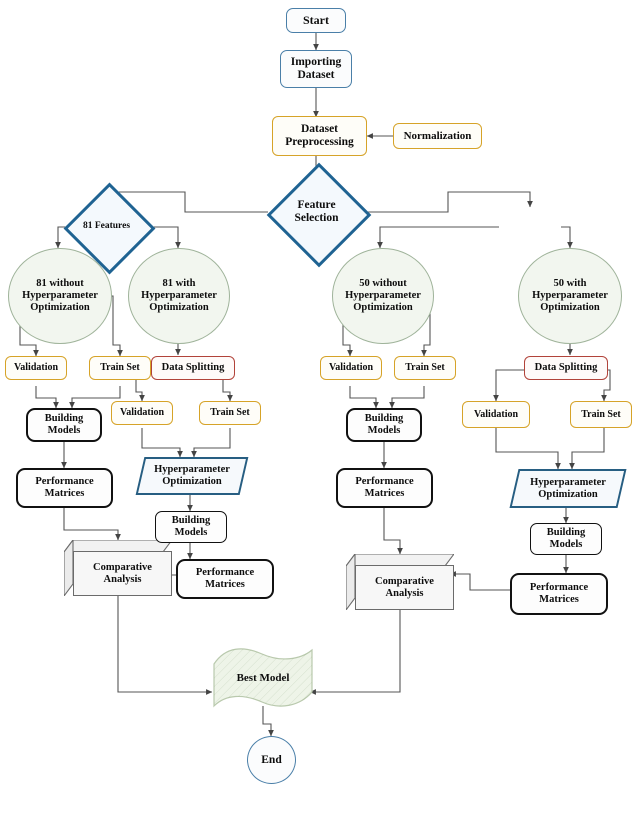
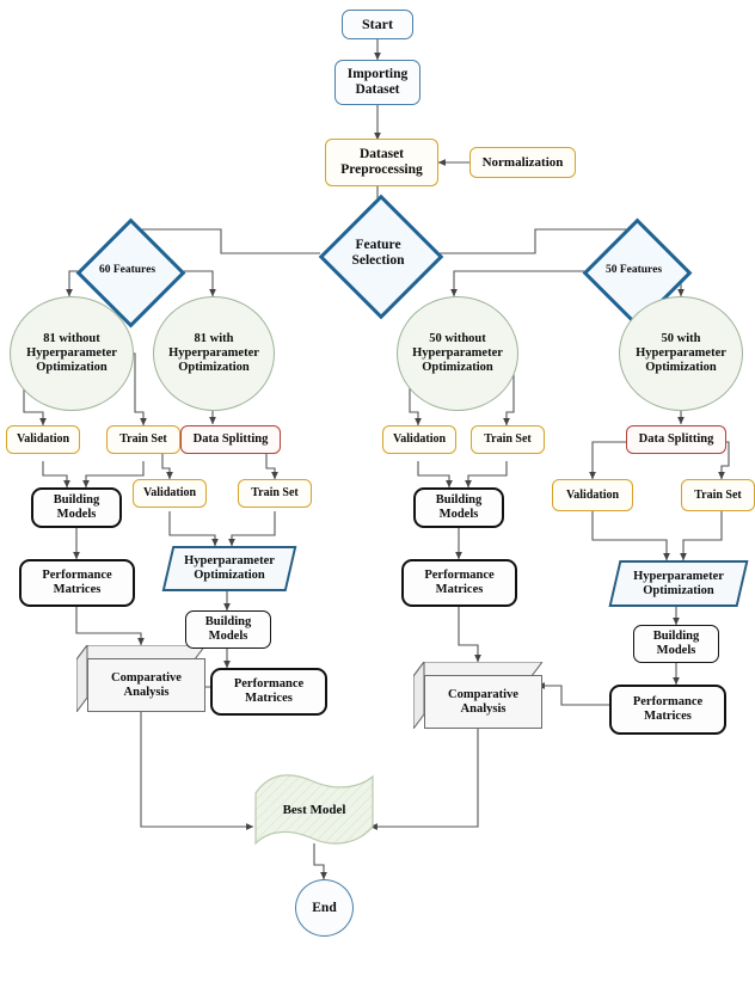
  Start
  Importing
  Dataset
  Dataset
  Preprocessing
  Normalization
  Feature
  Selection
- 81 Features
+ 60 Features
+ 50 Features
  81 without
  Hyperparameter
  Optimization
  81 with
  Hyperparameter
  Optimization
  50 without
  Hyperparameter
  Optimization
  50 with
  Hyperparameter
  Optimization
  Validation
  Train Set
  Building
  Models
  Performance
  Matrices
  Comparative
  Analysis
  Data Splitting
  Validation
  Train Set
  Hyperparameter
  Optimization
  Building
  Models
  Performance
  Matrices
  Validation
  Train Set
  Building
  Models
  Performance
  Matrices
  Comparative
  Analysis
  Data Splitting
  Validation
  Train Set
  Hyperparameter
  Optimization
  Building
  Models
  Performance
  Matrices
  Best Model
  End
